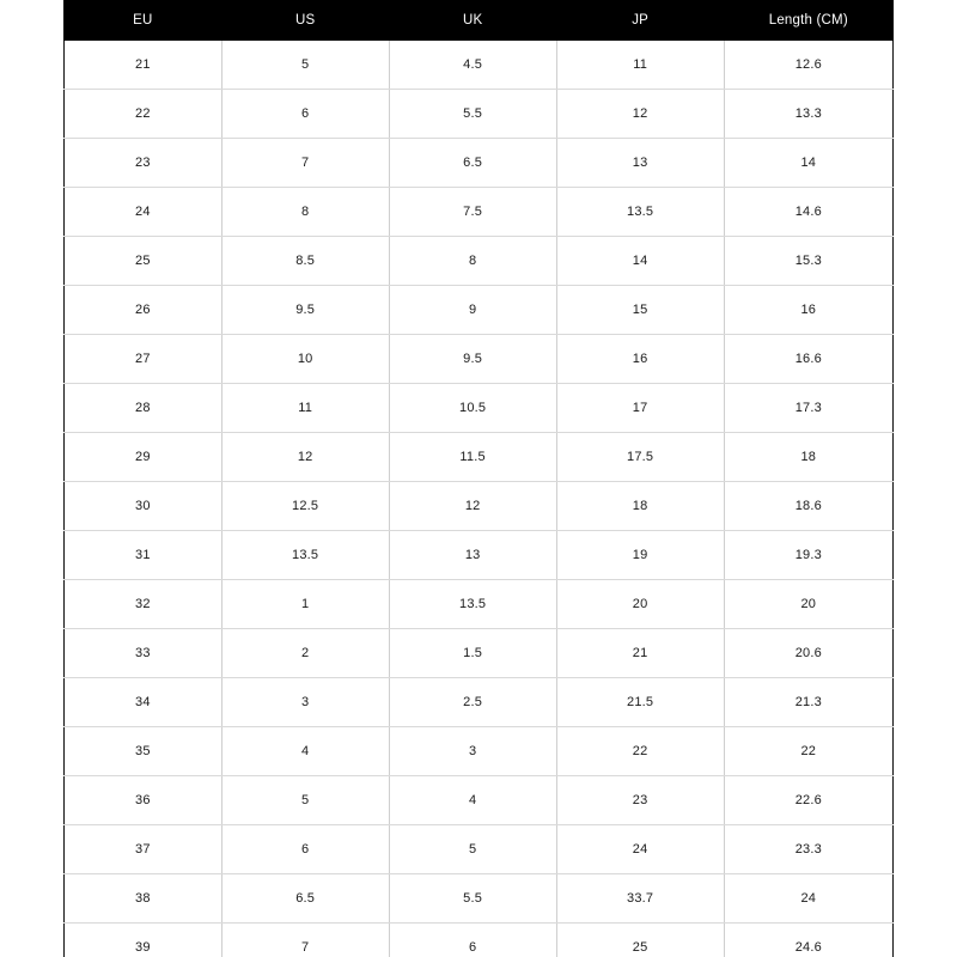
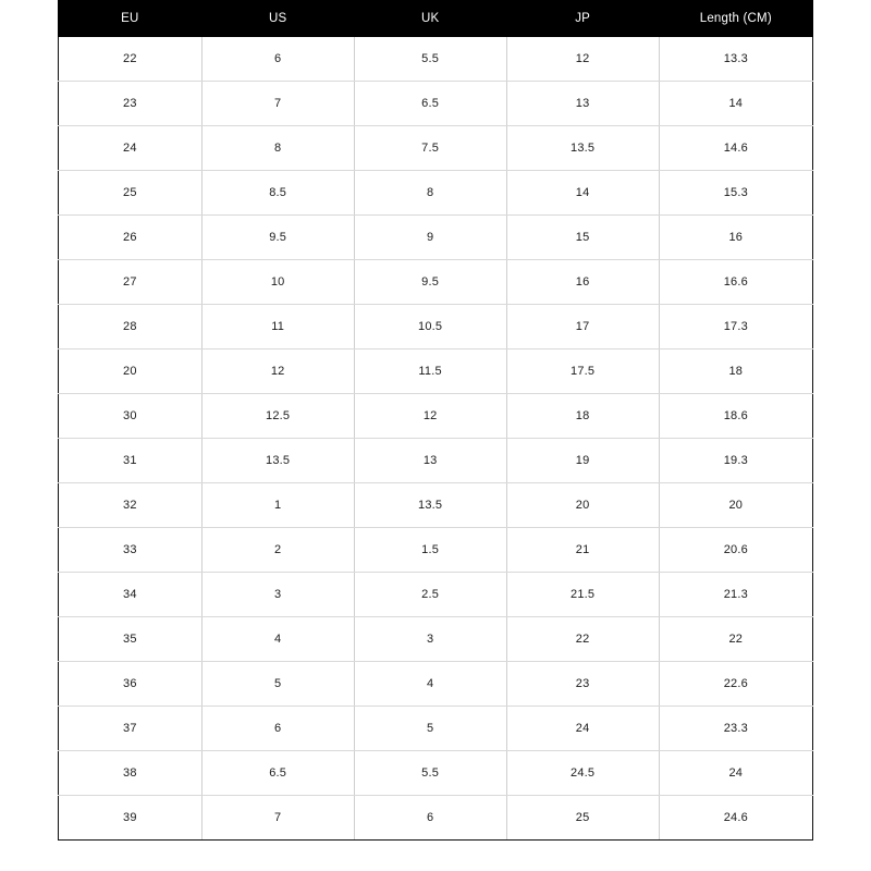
  EU	US	UK	JP	Length (CM)
- 21	5	4.5	11	12.6
  22	6	5.5	12	13.3
  23	7	6.5	13	14
  24	8	7.5	13.5	14.6
  25	8.5	8	14	15.3
  26	9.5	9	15	16
  27	10	9.5	16	16.6
  28	11	10.5	17	17.3
- 29	12	11.5	17.5	18
+ 20	12	11.5	17.5	18
  30	12.5	12	18	18.6
  31	13.5	13	19	19.3
  32	1	13.5	20	20
  33	2	1.5	21	20.6
  34	3	2.5	21.5	21.3
  35	4	3	22	22
  36	5	4	23	22.6
  37	6	5	24	23.3
- 38	6.5	5.5	33.7	24
+ 38	6.5	5.5	24.5	24
  39	7	6	25	24.6
